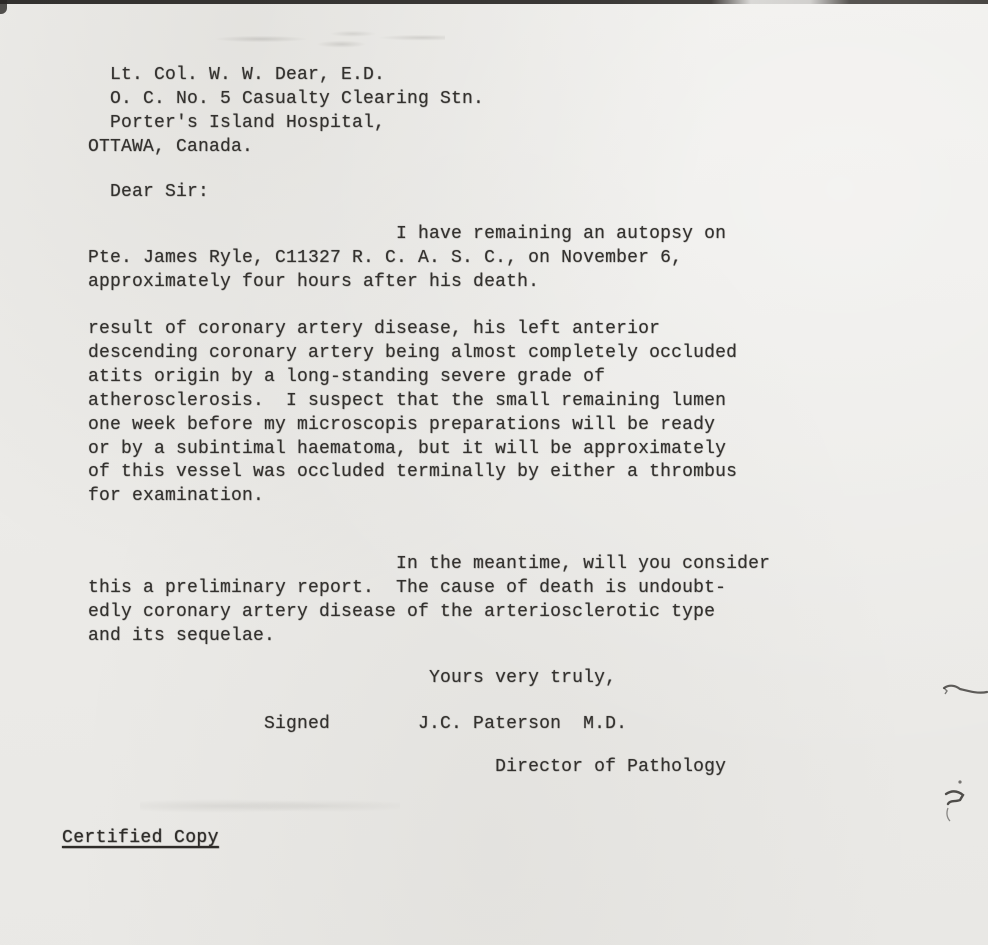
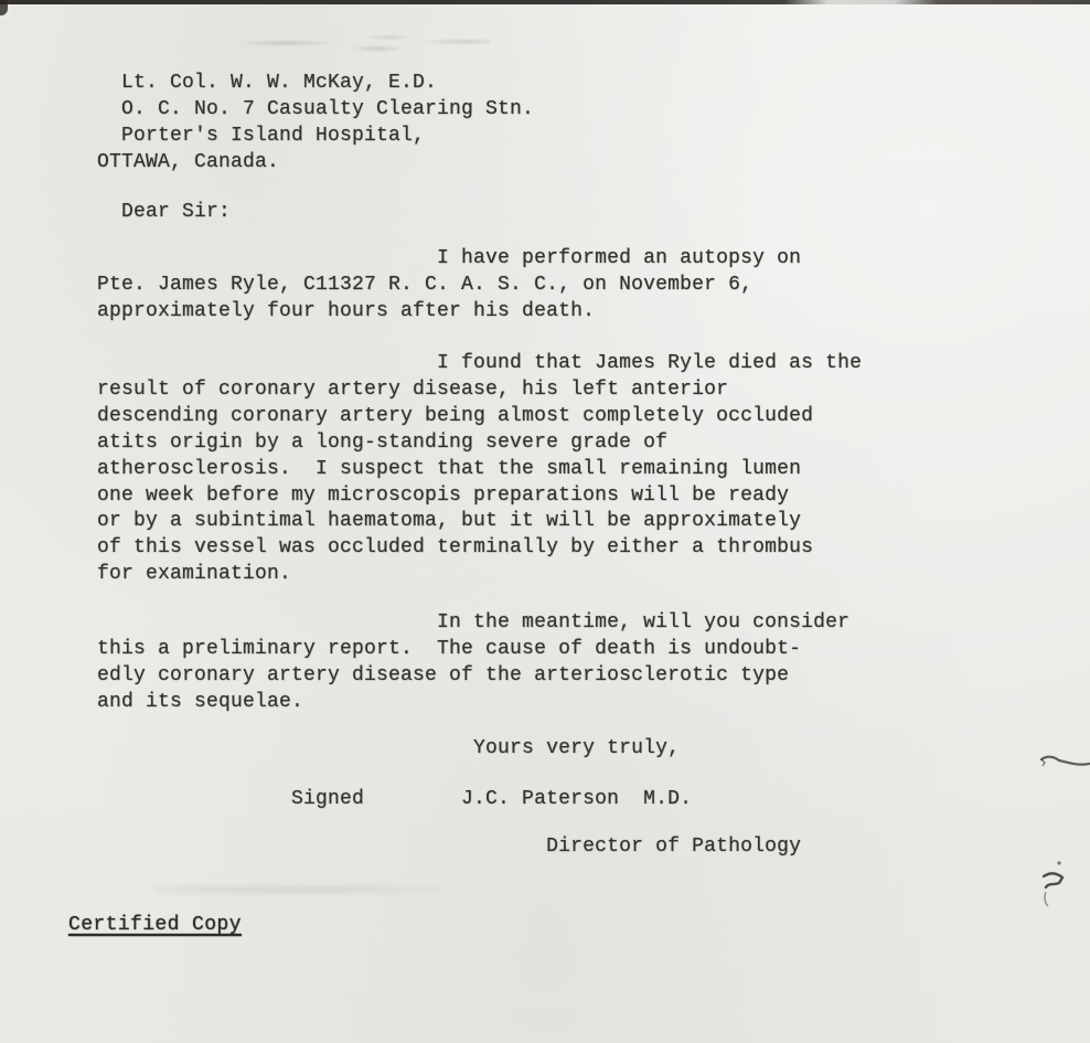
- Lt. Col. W. W. Dear, E.D.
+ Lt. Col. W. W. McKay, E.D.
- O. C. No. 5 Casualty Clearing Stn.
+ O. C. No. 7 Casualty Clearing Stn.
  Porter's Island Hospital,
  OTTAWA, Canada.
  Dear Sir:
- I have remaining an autopsy on
+ I have performed an autopsy on
  Pte. James Ryle, C11327 R. C. A. S. C., on November 6,
  approximately four hours after his death.
+ I found that James Ryle died as the
  result of coronary artery disease, his left anterior
  descending coronary artery being almost completely occluded
  atits origin by a long-standing severe grade of
  atherosclerosis. I suspect that the small remaining lumen
  one week before my microscopis preparations will be ready
  or by a subintimal haematoma, but it will be approximately
  of this vessel was occluded terminally by either a thrombus
  for examination.
  In the meantime, will you consider
  this a preliminary report. The cause of death is undoubt-
  edly coronary artery disease of the arteriosclerotic type
  and its sequelae.
  Yours very truly,
  Signed J.C. Paterson M.D.
  Director of Pathology
  Certified Copy
